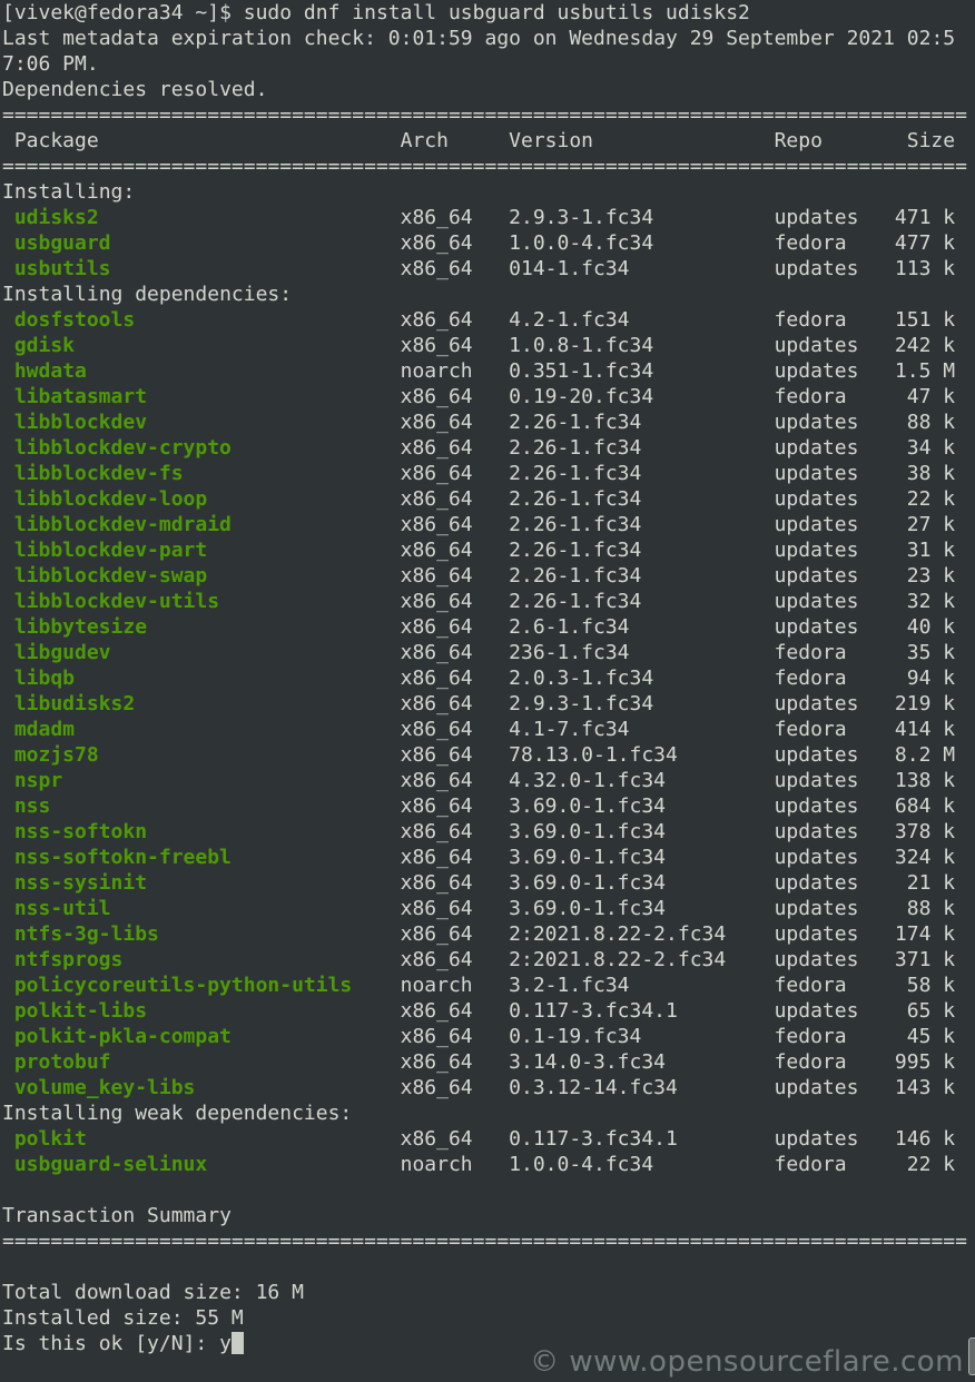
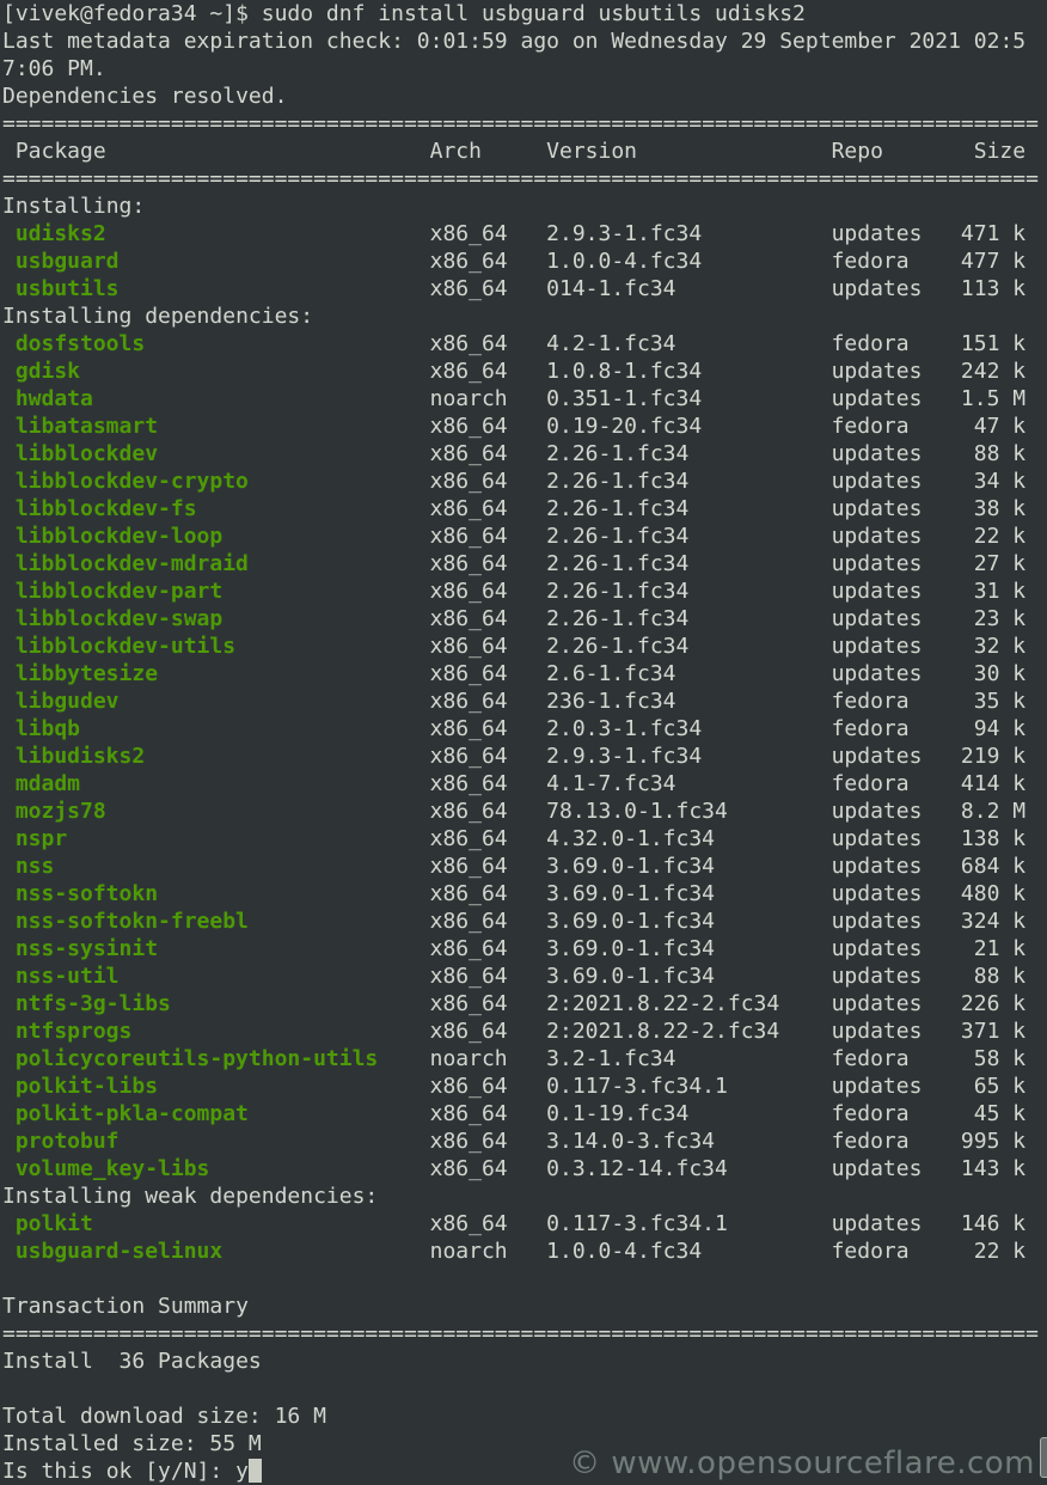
  [vivek@fedora34 ~]$ sudo dnf install usbguard usbutils udisks2
  Last metadata expiration check: 0:01:59 ago on Wednesday 29 September 2021 02:5
  7:06 PM.
  Dependencies resolved.
  ================================================================================
  Package
  Arch
  Version
  Repo
  Size
  ================================================================================
  Installing:
  udisks2
  x86_64
  2.9.3-1.fc34
  updates
  471 k
  usbguard
  x86_64
  1.0.0-4.fc34
  fedora
  477 k
  usbutils
  x86_64
  014-1.fc34
  updates
  113 k
  Installing dependencies:
  dosfstools
  x86_64
  4.2-1.fc34
  fedora
  151 k
  gdisk
  x86_64
  1.0.8-1.fc34
  updates
  242 k
  hwdata
  noarch
  0.351-1.fc34
  updates
  1.5 M
  libatasmart
  x86_64
  0.19-20.fc34
  fedora
  47 k
  libblockdev
  x86_64
  2.26-1.fc34
  updates
  88 k
  libblockdev-crypto
  x86_64
  2.26-1.fc34
  updates
  34 k
  libblockdev-fs
  x86_64
  2.26-1.fc34
  updates
  38 k
  libblockdev-loop
  x86_64
  2.26-1.fc34
  updates
  22 k
  libblockdev-mdraid
  x86_64
  2.26-1.fc34
  updates
  27 k
  libblockdev-part
  x86_64
  2.26-1.fc34
  updates
  31 k
  libblockdev-swap
  x86_64
  2.26-1.fc34
  updates
  23 k
  libblockdev-utils
  x86_64
  2.26-1.fc34
  updates
  32 k
  libbytesize
  x86_64
  2.6-1.fc34
  updates
- 40 k
+ 30 k
  libgudev
  x86_64
  236-1.fc34
  fedora
  35 k
  libqb
  x86_64
  2.0.3-1.fc34
  fedora
  94 k
  libudisks2
  x86_64
  2.9.3-1.fc34
  updates
  219 k
  mdadm
  x86_64
  4.1-7.fc34
  fedora
  414 k
  mozjs78
  x86_64
  78.13.0-1.fc34
  updates
  8.2 M
  nspr
  x86_64
  4.32.0-1.fc34
  updates
  138 k
  nss
  x86_64
  3.69.0-1.fc34
  updates
  684 k
  nss-softokn
  x86_64
  3.69.0-1.fc34
  updates
- 378 k
+ 480 k
  nss-softokn-freebl
  x86_64
  3.69.0-1.fc34
  updates
  324 k
  nss-sysinit
  x86_64
  3.69.0-1.fc34
  updates
  21 k
  nss-util
  x86_64
  3.69.0-1.fc34
  updates
  88 k
  ntfs-3g-libs
  x86_64
  2:2021.8.22-2.fc34
  updates
- 174 k
+ 226 k
  ntfsprogs
  x86_64
  2:2021.8.22-2.fc34
  updates
  371 k
  policycoreutils-python-utils
  noarch
  3.2-1.fc34
  fedora
  58 k
  polkit-libs
  x86_64
  0.117-3.fc34.1
  updates
  65 k
  polkit-pkla-compat
  x86_64
  0.1-19.fc34
  fedora
  45 k
  protobuf
  x86_64
  3.14.0-3.fc34
  fedora
  995 k
  volume_key-libs
  x86_64
  0.3.12-14.fc34
  updates
  143 k
  Installing weak dependencies:
  polkit
  x86_64
  0.117-3.fc34.1
  updates
  146 k
  usbguard-selinux
  noarch
  1.0.0-4.fc34
  fedora
  22 k
  Transaction Summary
  ================================================================================
+ Install 36 Packages
  Total download size: 16 M
  Installed size: 55 M
  Is this ok [y/N]: y
  © www.opensourceflare.com
